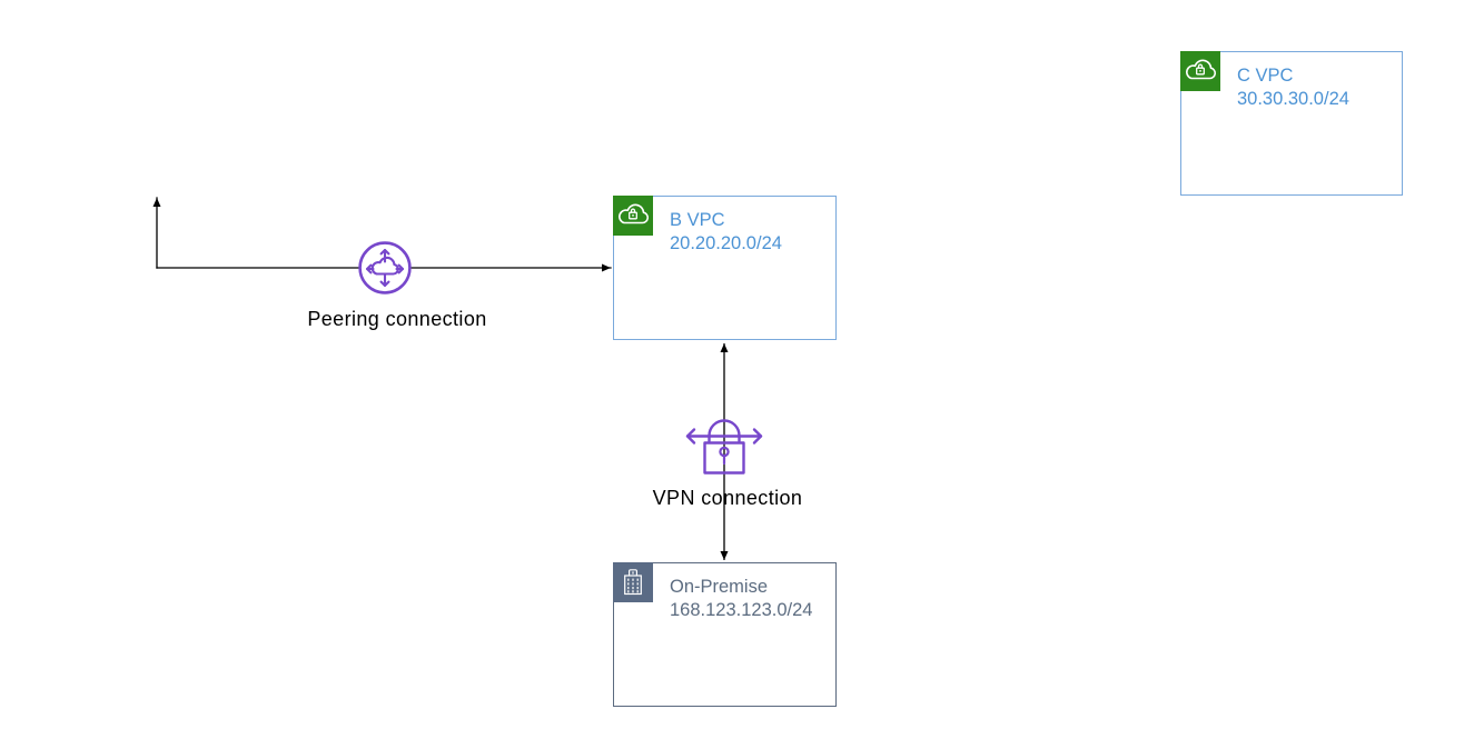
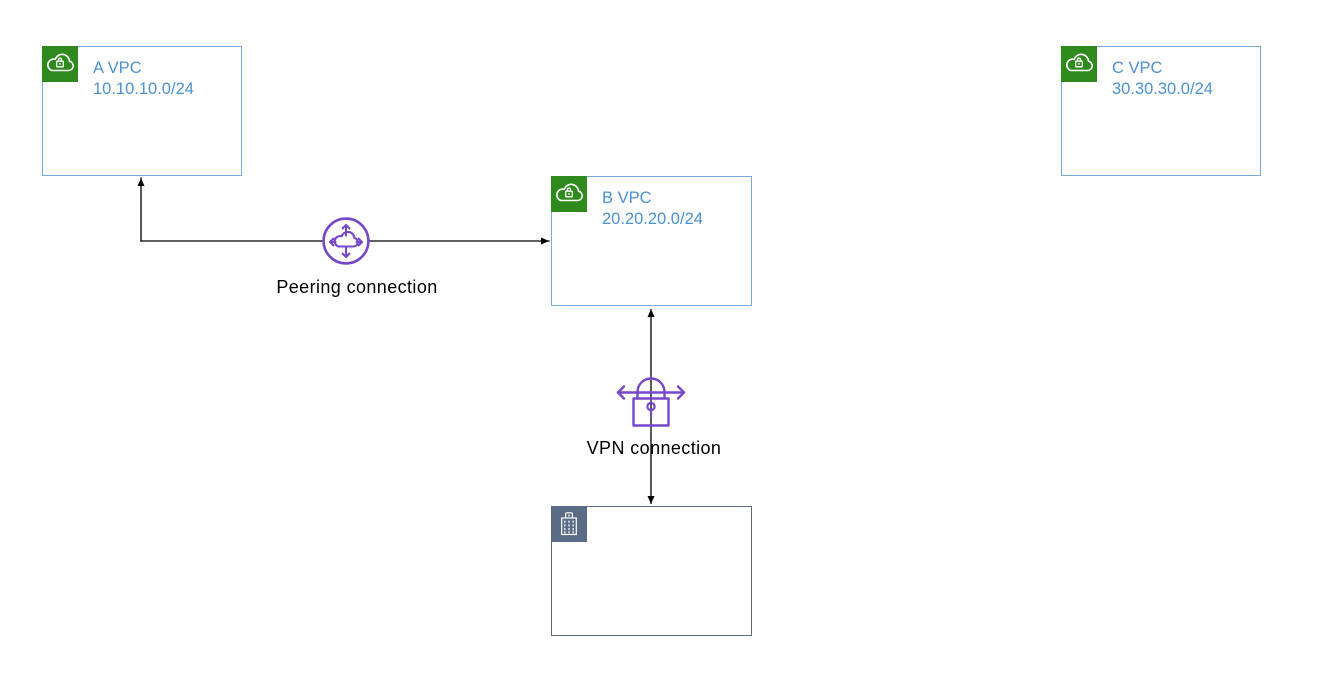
+ A VPC
+ 10.10.10.0/24
  B VPC
  20.20.20.0/24
  C VPC
  30.30.30.0/24
- On-Premise
- 168.123.123.0/24
  Peering connection
  VPN connection
